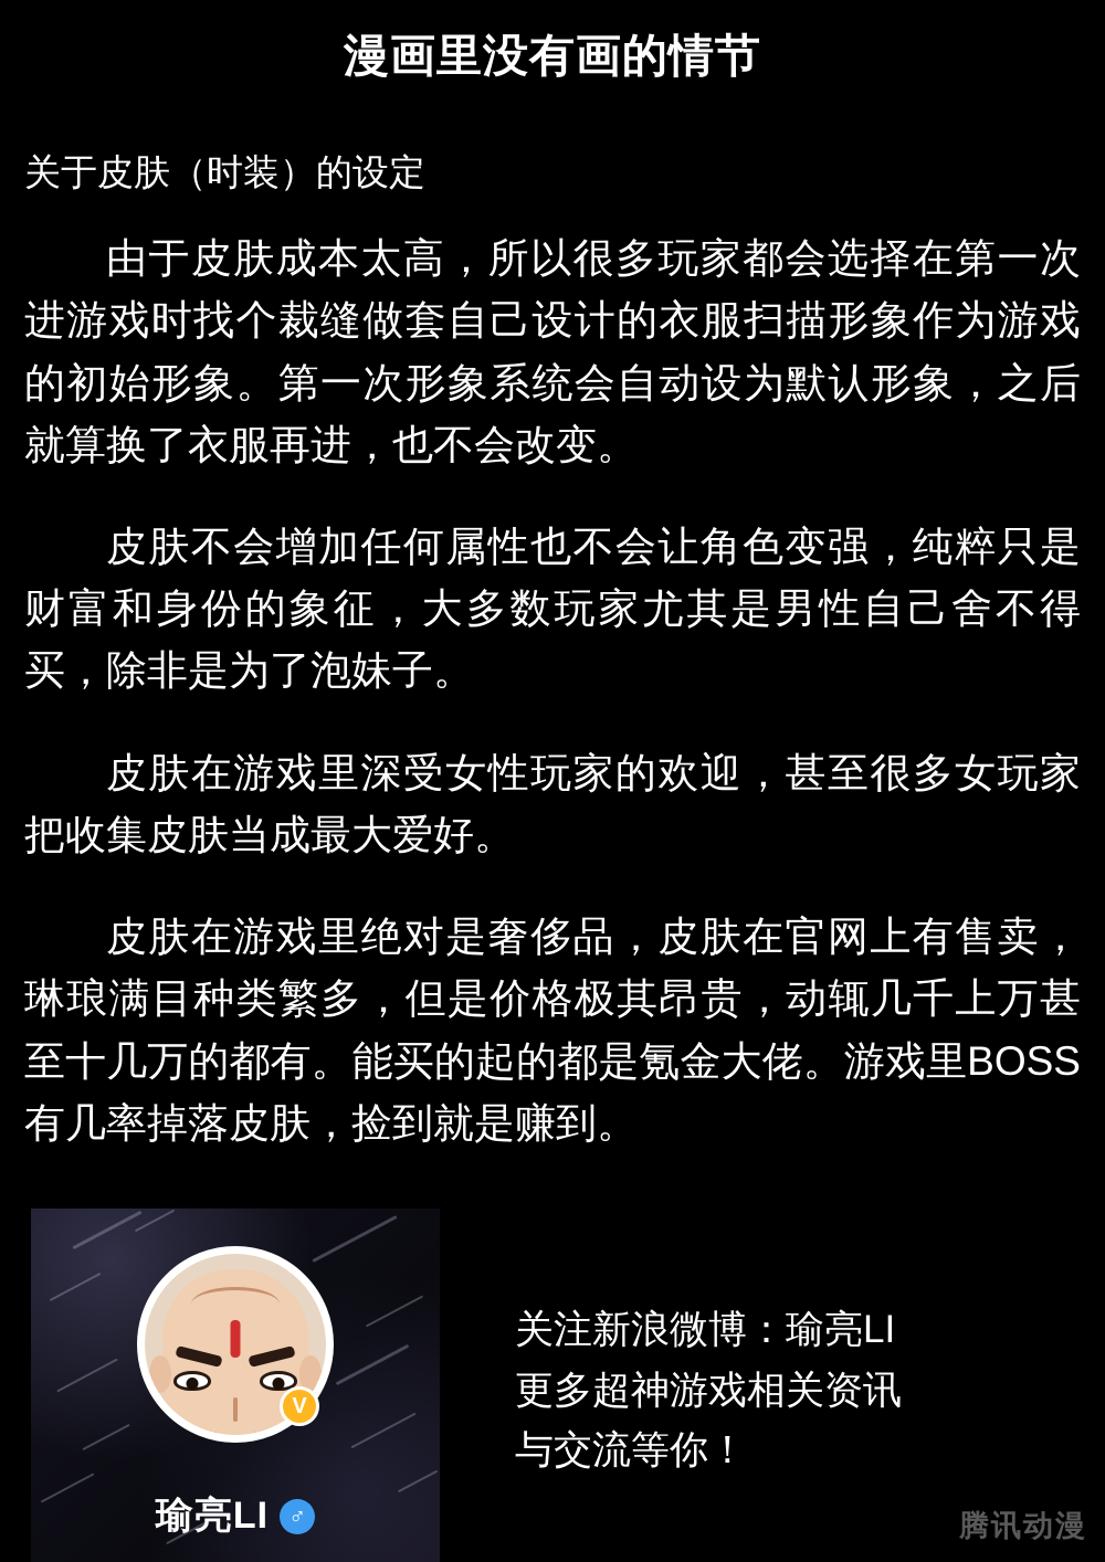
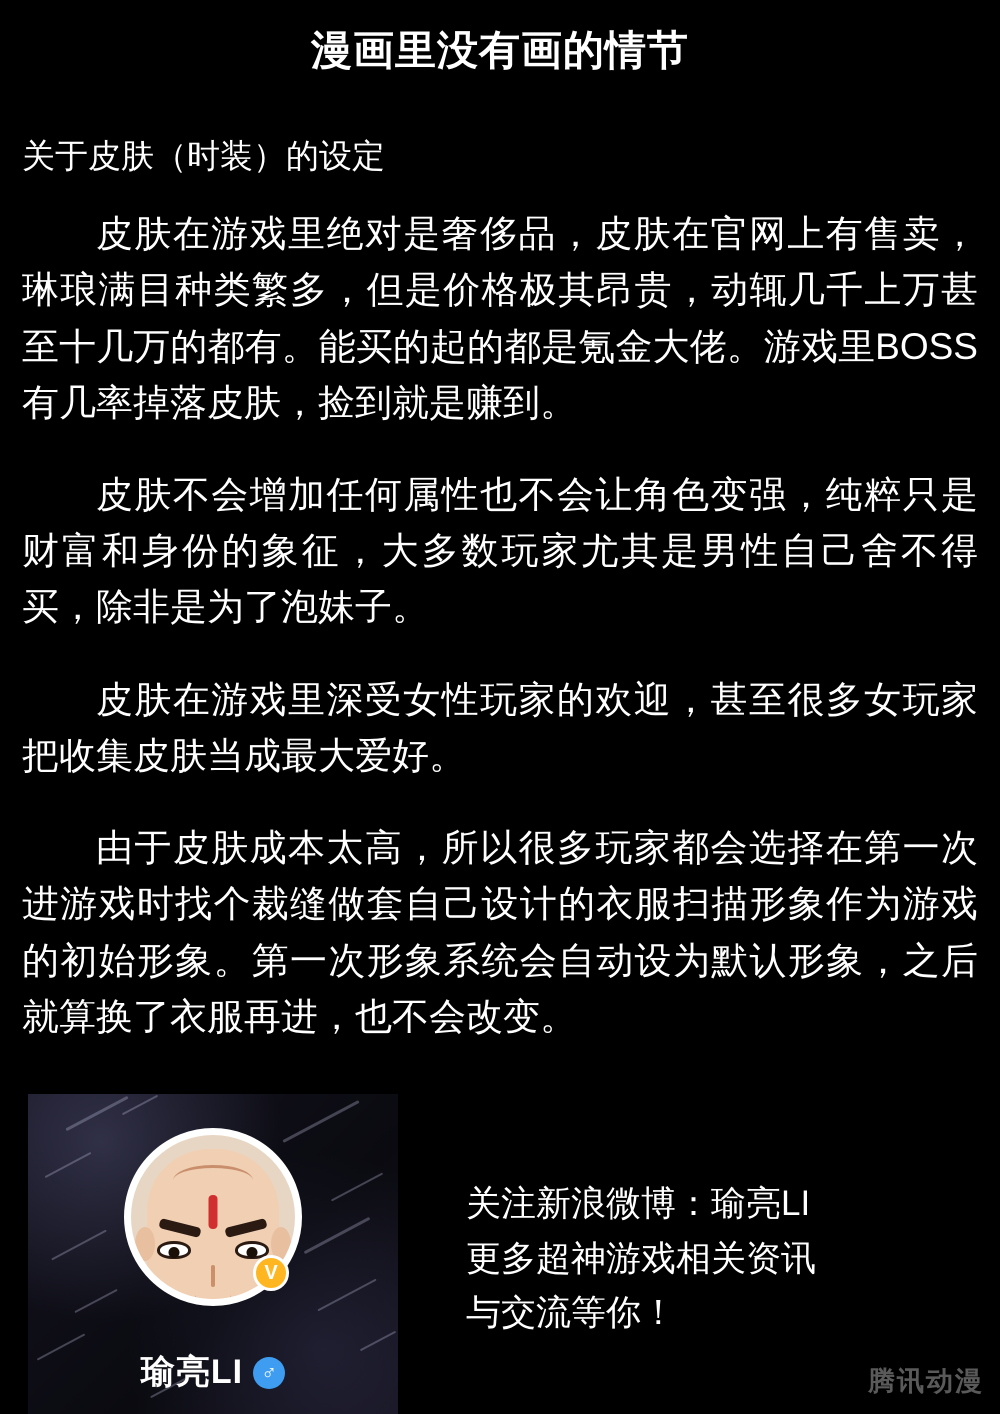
  漫画里没有画的情节
  关于皮肤（时装）的设定
- 由于皮肤成本太高，所以很多玩家都会选择在第一次进游戏时找个裁缝做套自己设计的衣服扫描形象作为游戏的初始形象。第一次形象系统会自动设为默认形象，之后就算换了衣服再进，也不会改变。
+ 皮肤在游戏里绝对是奢侈品，皮肤在官网上有售卖，琳琅满目种类繁多，但是价格极其昂贵，动辄几千上万甚至十几万的都有。能买的起的都是氪金大佬。游戏里BOSS有几率掉落皮肤，捡到就是赚到。
  皮肤不会增加任何属性也不会让角色变强，纯粹只是财富和身份的象征，大多数玩家尤其是男性自己舍不得买，除非是为了泡妹子。
  皮肤在游戏里深受女性玩家的欢迎，甚至很多女玩家把收集皮肤当成最大爱好。
- 皮肤在游戏里绝对是奢侈品，皮肤在官网上有售卖，琳琅满目种类繁多，但是价格极其昂贵，动辄几千上万甚至十几万的都有。能买的起的都是氪金大佬。游戏里BOSS有几率掉落皮肤，捡到就是赚到。
+ 由于皮肤成本太高，所以很多玩家都会选择在第一次进游戏时找个裁缝做套自己设计的衣服扫描形象作为游戏的初始形象。第一次形象系统会自动设为默认形象，之后就算换了衣服再进，也不会改变。
  V
  瑜亮LI
  ♂
  关注新浪微博：瑜亮LI
  更多超神游戏相关资讯
  与交流等你！
  腾讯动漫
